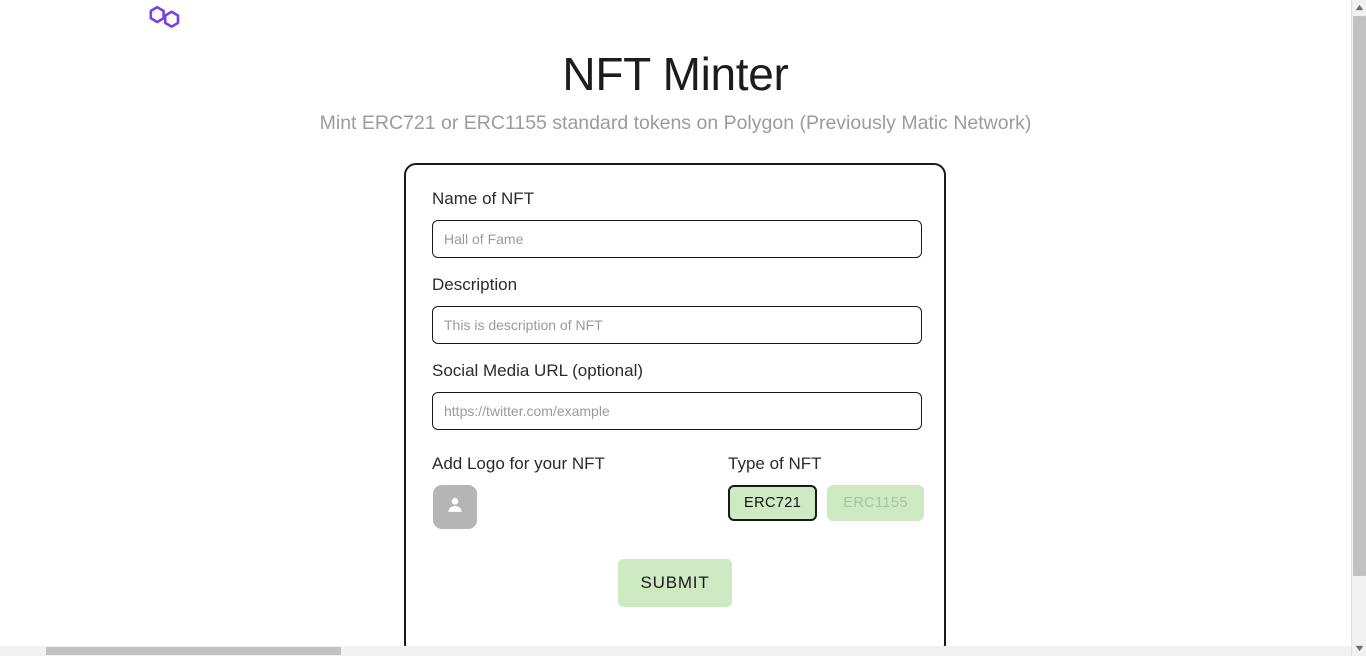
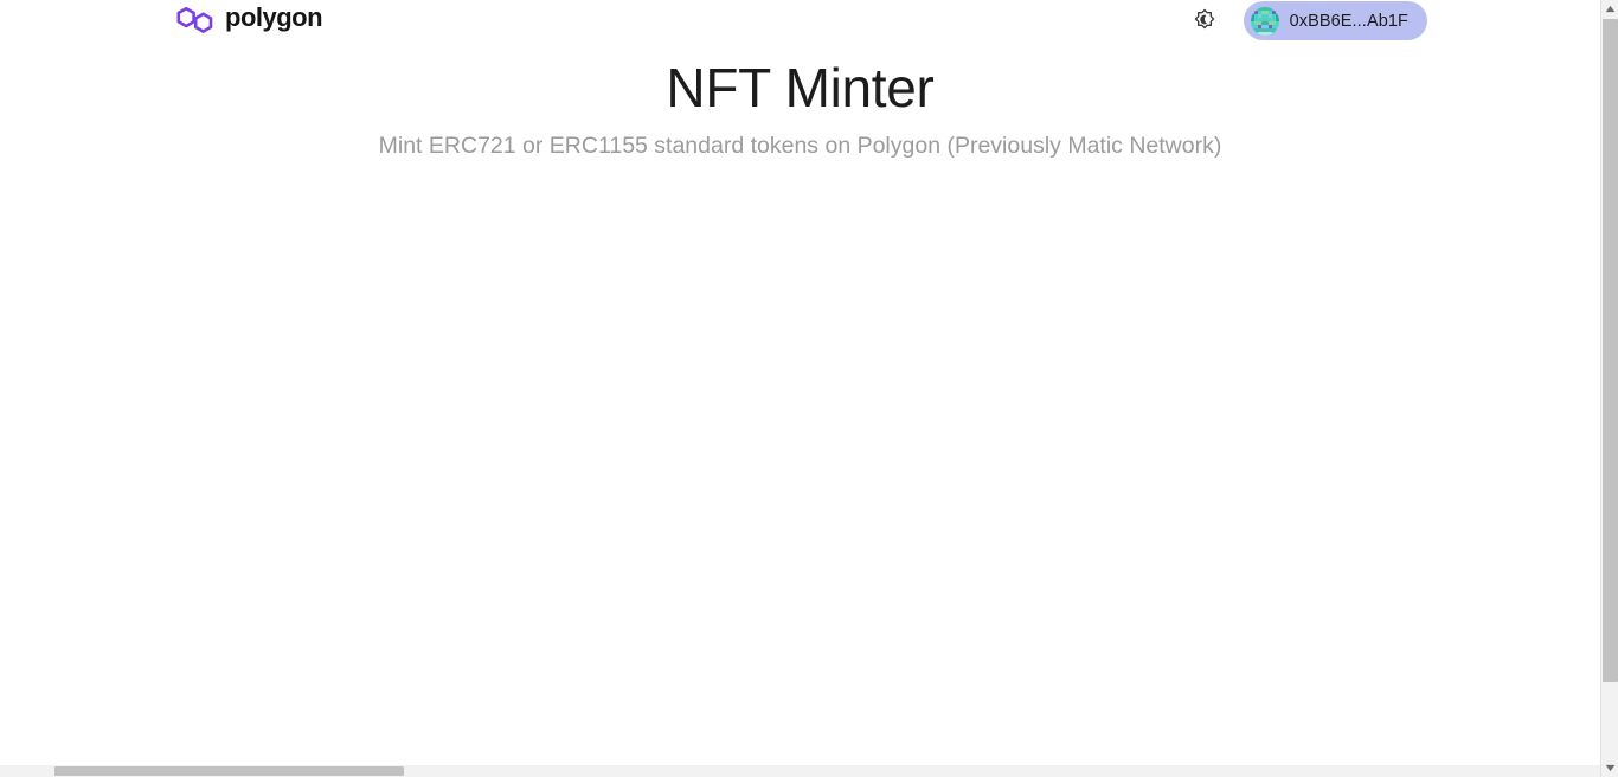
+ polygon
+ 0xBB6E...Ab1F
  NFT Minter
  Mint ERC721 or ERC1155 standard tokens on Polygon (Previously Matic Network)
- Name of NFT
- Hall of Fame
- Description
- This is description of NFT
- Social Media URL (optional)
- https://twitter.com/example
- Add Logo for your NFT
- Type of NFT
- ERC721
- ERC1155
- SUBMIT
